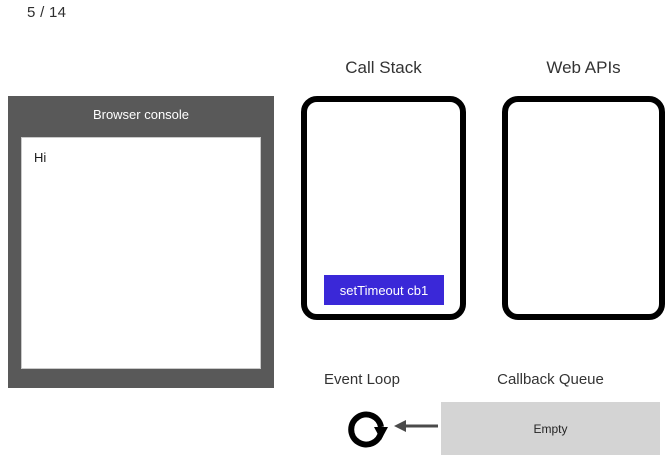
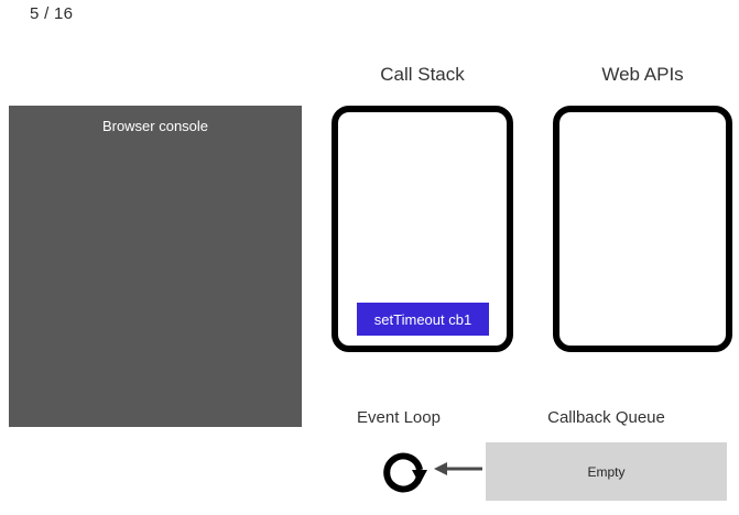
- 5 / 14
+ 5 / 16
  Browser console
- Hi
  Call Stack
  setTimeout cb1
  Web APIs
  Event Loop
  Callback Queue
  Empty
